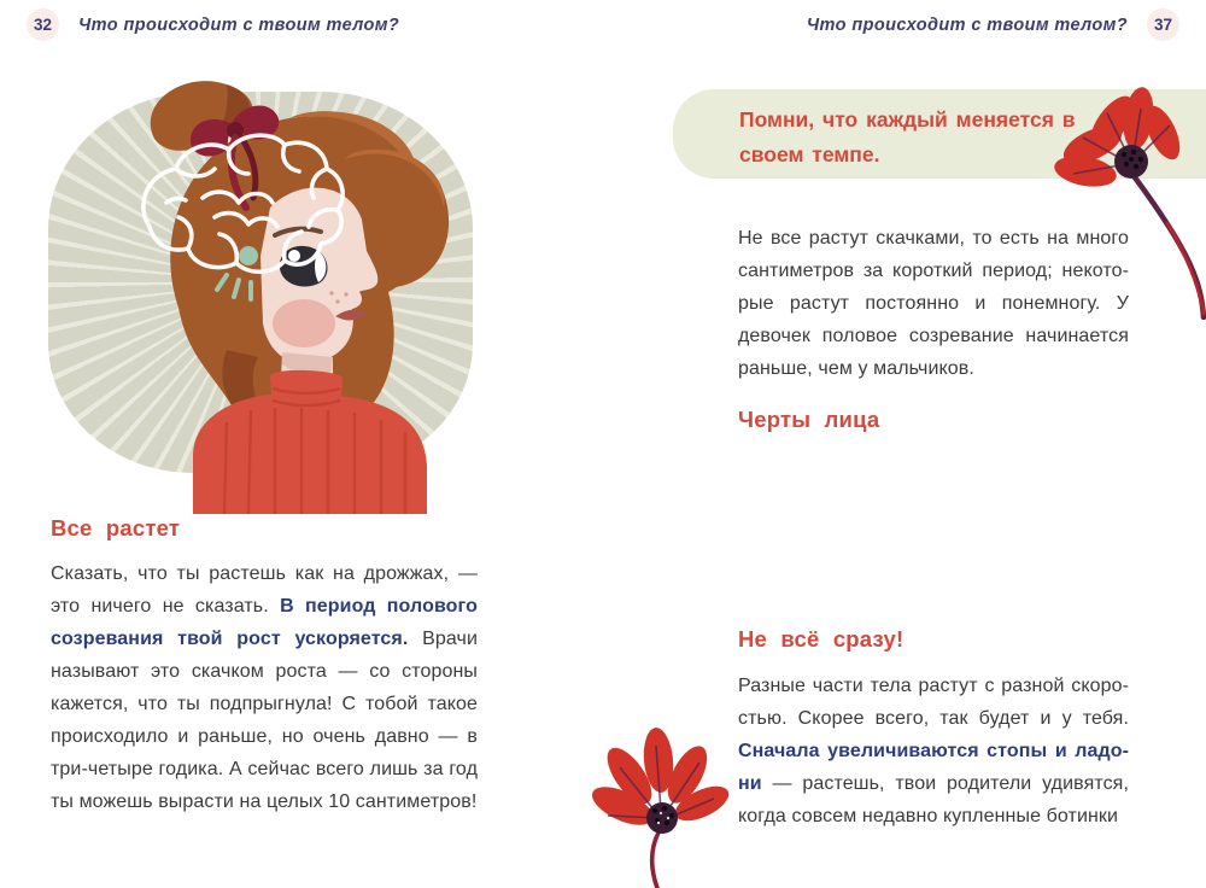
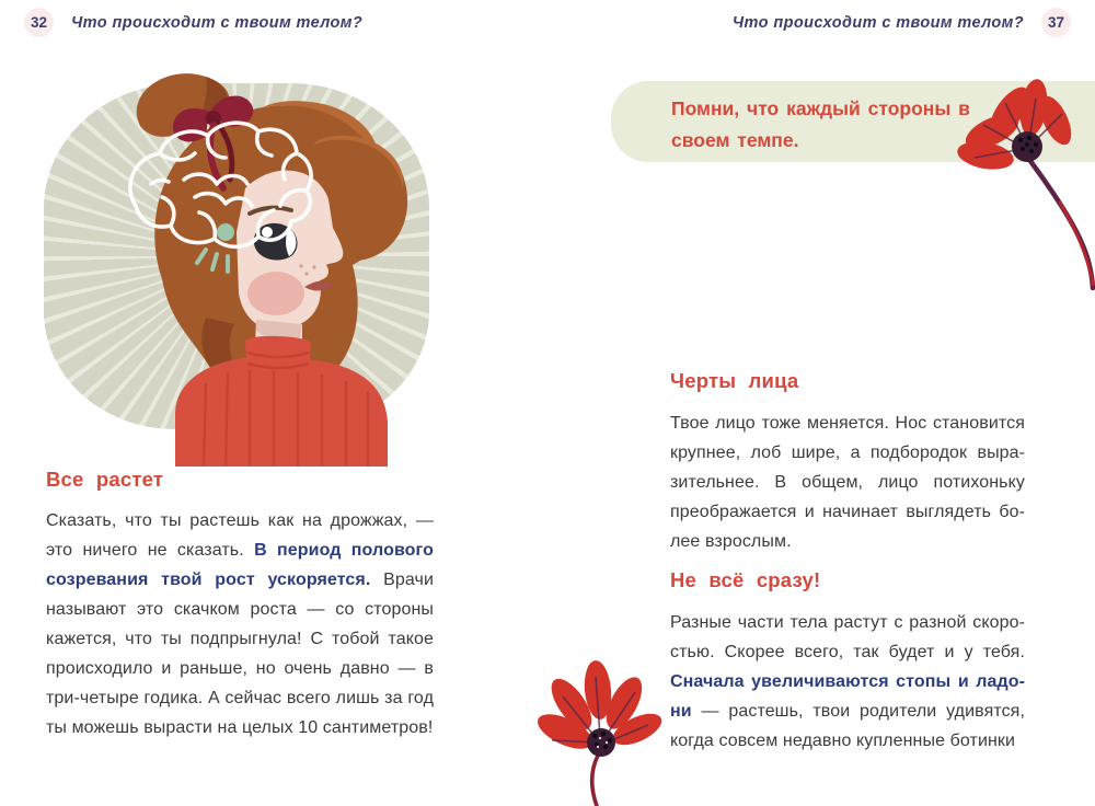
  32
  Что происходит с твоим телом?
  Что происходит с твоим телом?
  37
  Все растет
  Сказать, что ты растешь как на дрожжах, — это ничего не сказать. В период полового созревания твой рост ускоряется. Врачи называют это скачком роста — со стороны кажется, что ты подпрыгнула! С тобой та­кое происходило и раньше, но очень дав­но — в три-четыре годика. А сейчас всего лишь за год ты можешь вырасти на целых 10 сантиметров!
- Помни, что каждый меняется в своем темпе.
+ Помни, что каждый стороны в своем темпе.
- Не все растут скачками, то есть на много сантиметров за короткий период; некото­рые растут постоянно и понемногу. У дево­чек половое созревание начинается рань­ше, чем у мальчиков.
  Черты лица
+ Твое лицо тоже меняется. Нос становится крупнее, лоб шире, а подбородок выра­зительнее. В общем, лицо потихоньку преображается и начинает выглядеть бо­лее взрослым.
  Не всё сразу!
  Разные части тела растут с разной скоро­тью. Скорее всего, так будет и у тебя. Сначала увеличиваются стопы и ладо­и — растешь, твои родители удивятся, когда совсем недавно купленные ботинки
